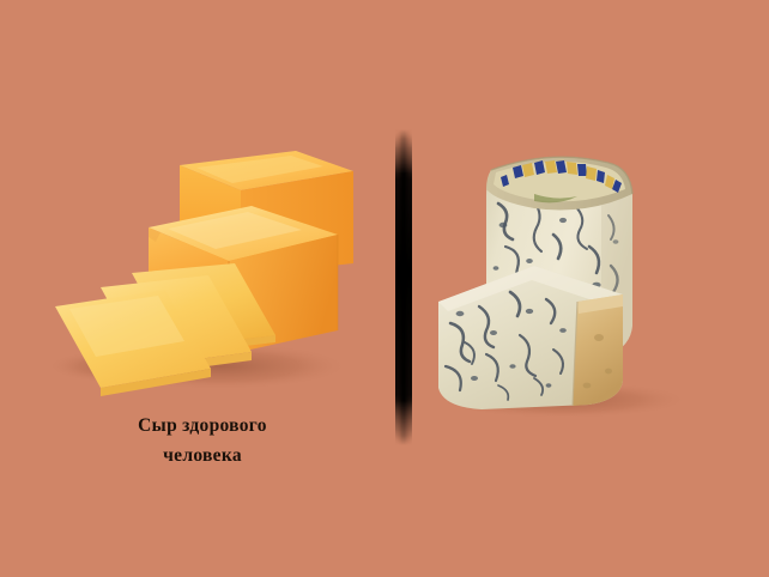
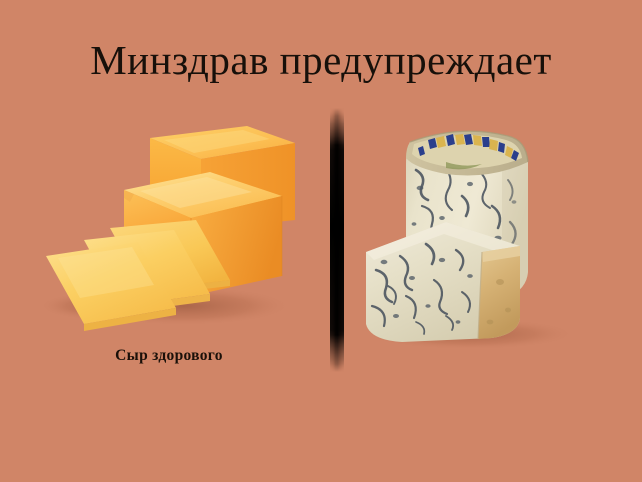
+ Минздрав предупреждает
  Сыр здорового
- человека
